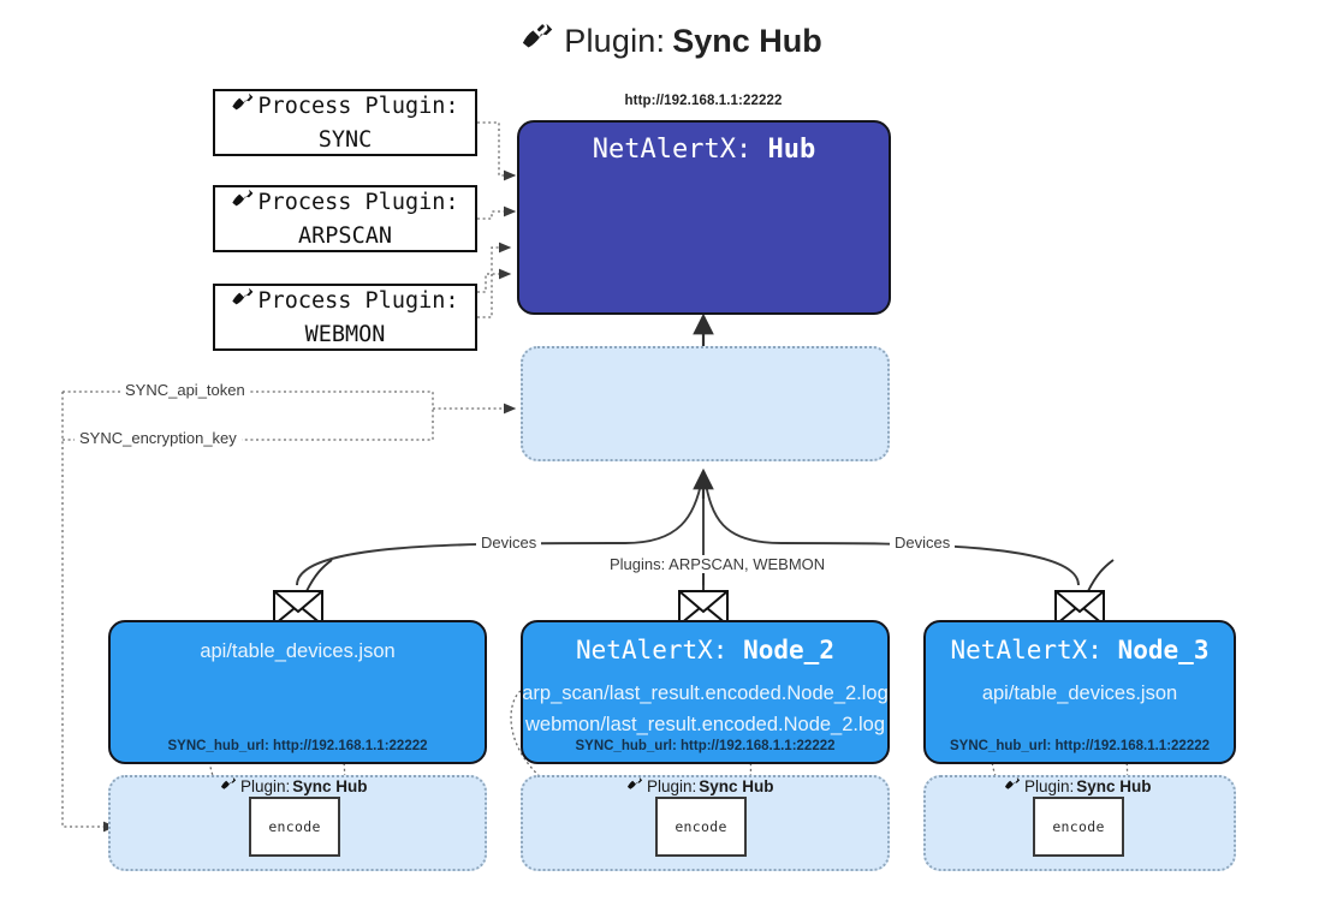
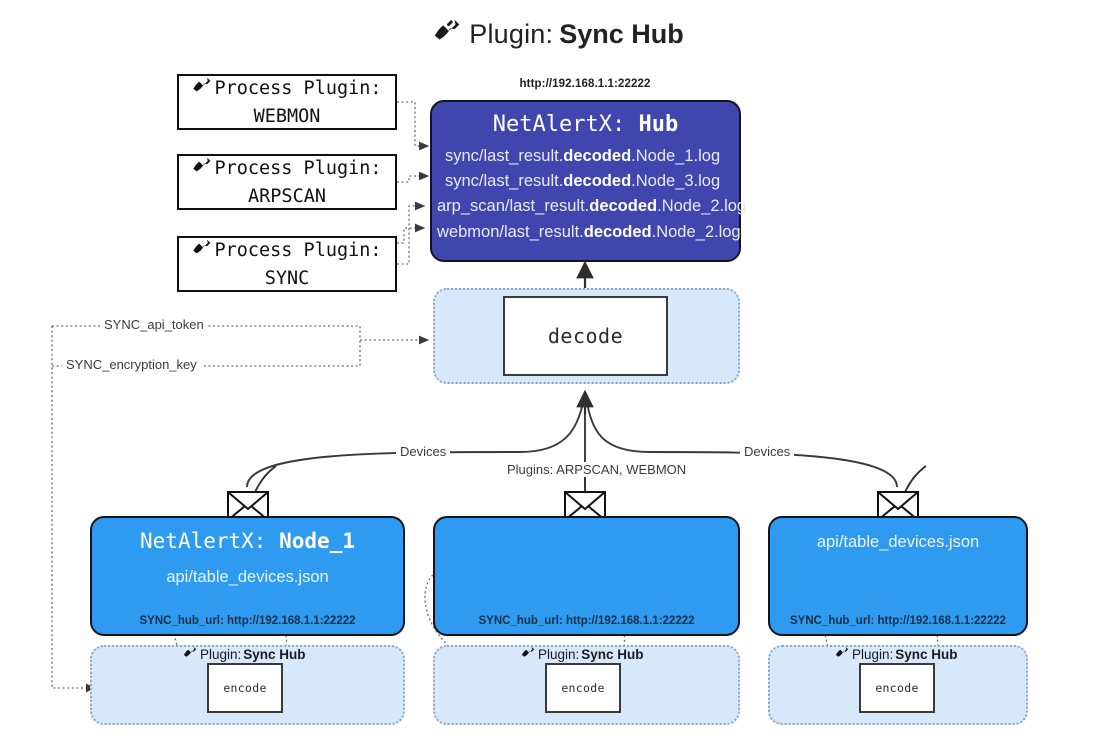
  Plugin:
  Sync Hub
  Process Plugin:
- SYNC
+ WEBMON
  Process Plugin:
  ARPSCAN
  Process Plugin:
- WEBMON
+ SYNC
  http://192.168.1.1:22222
  NetAlertX: Hub
+ sync/last_result.decoded.Node_1.log
+ sync/last_result.decoded.Node_3.log
+ arp_scan/last_result.decoded.Node_2.log
+ webmon/last_result.decoded.Node_2.log
+ decode
  SYNC_api_token
  SYNC_encryption_key
  Devices
  Devices
  Plugins: ARPSCAN, WEBMON
+ NetAlertX: Node_1
  api/table_devices.json
  SYNC_hub_url: http://192.168.1.1:22222
- NetAlertX: Node_2
- arp_scan/last_result.encoded.Node_2.log
- webmon/last_result.encoded.Node_2.log
  SYNC_hub_url: http://192.168.1.1:22222
- NetAlertX: Node_3
  api/table_devices.json
  SYNC_hub_url: http://192.168.1.1:22222
  Plugin:
  Sync Hub
  encode
  Plugin:
  Sync Hub
  encode
  Plugin:
  Sync Hub
  encode
